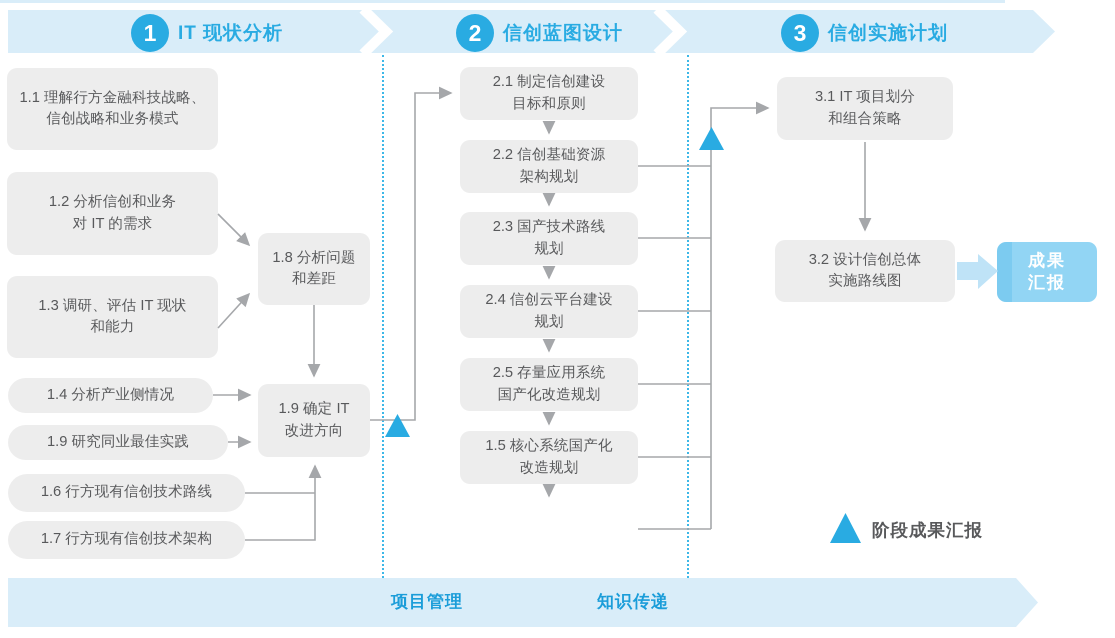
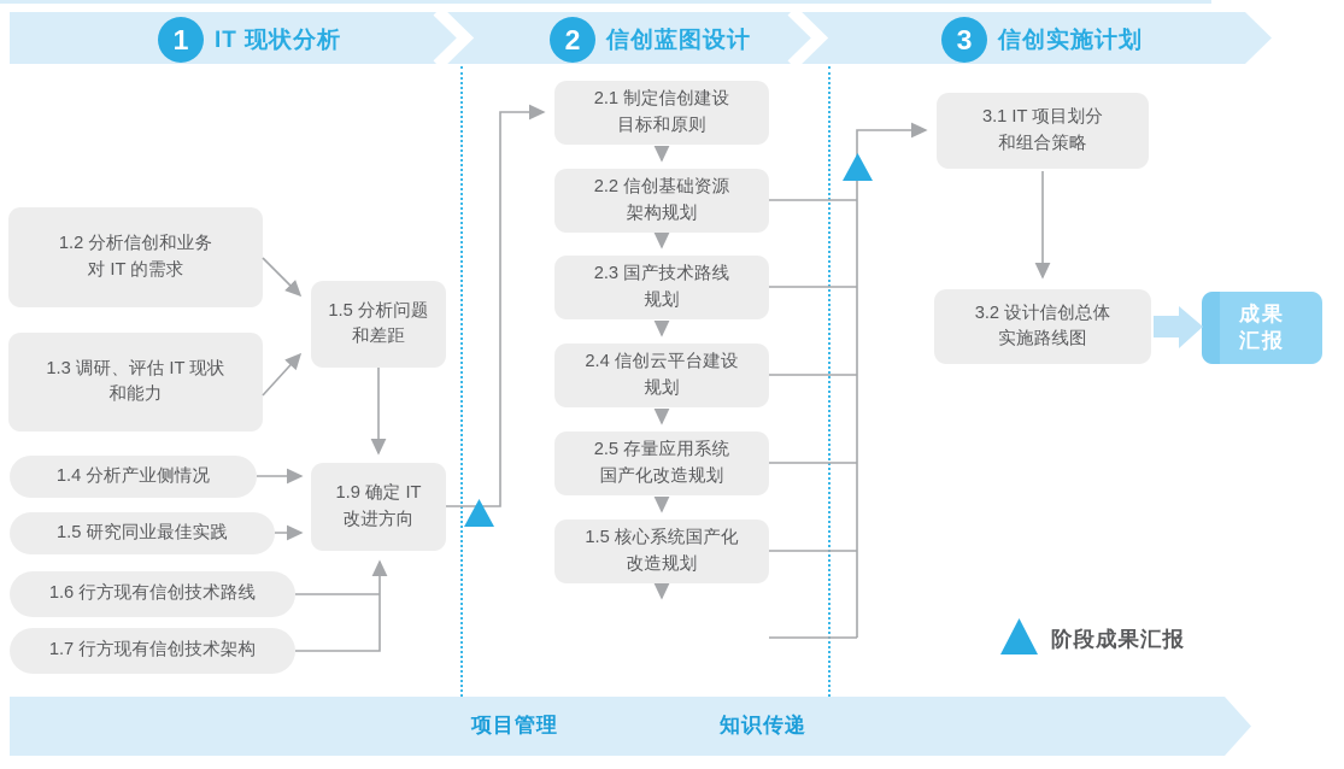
  1
  IT 现状分析
  2
  信创蓝图设计
  3
  信创实施计划
- 1.1 理解行方金融科技战略、
- 信创战略和业务模式
  1.2 分析信创和业务
  对 IT 的需求
  1.3 调研、评估 IT 现状
  和能力
  1.4 分析产业侧情况
- 1.9 研究同业最佳实践
+ 1.5 研究同业最佳实践
  1.6 行方现有信创技术路线
  1.7 行方现有信创技术架构
- 1.8 分析问题
+ 1.5 分析问题
  和差距
  1.9 确定 IT
  改进方向
  2.1 制定信创建设
  目标和原则
  2.2 信创基础资源
  架构规划
  2.3 国产技术路线
  规划
  2.4 信创云平台建设
  规划
  2.5 存量应用系统
  国产化改造规划
  1.5 核心系统国产化
  改造规划
  3.1 IT 项目划分
  和组合策略
  3.2 设计信创总体
  实施路线图
  成果
  汇报
  阶段成果汇报
  项目管理
  知识传递
